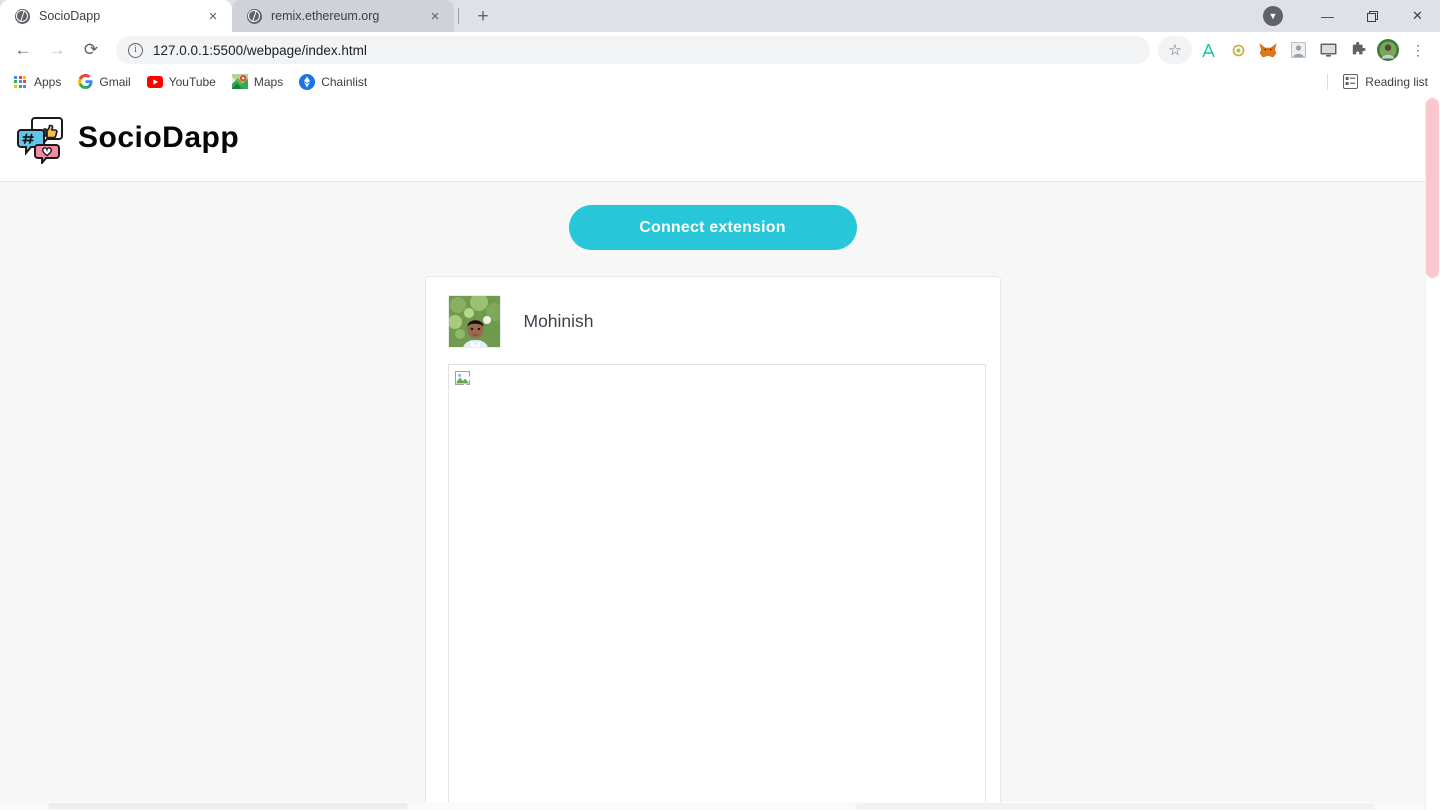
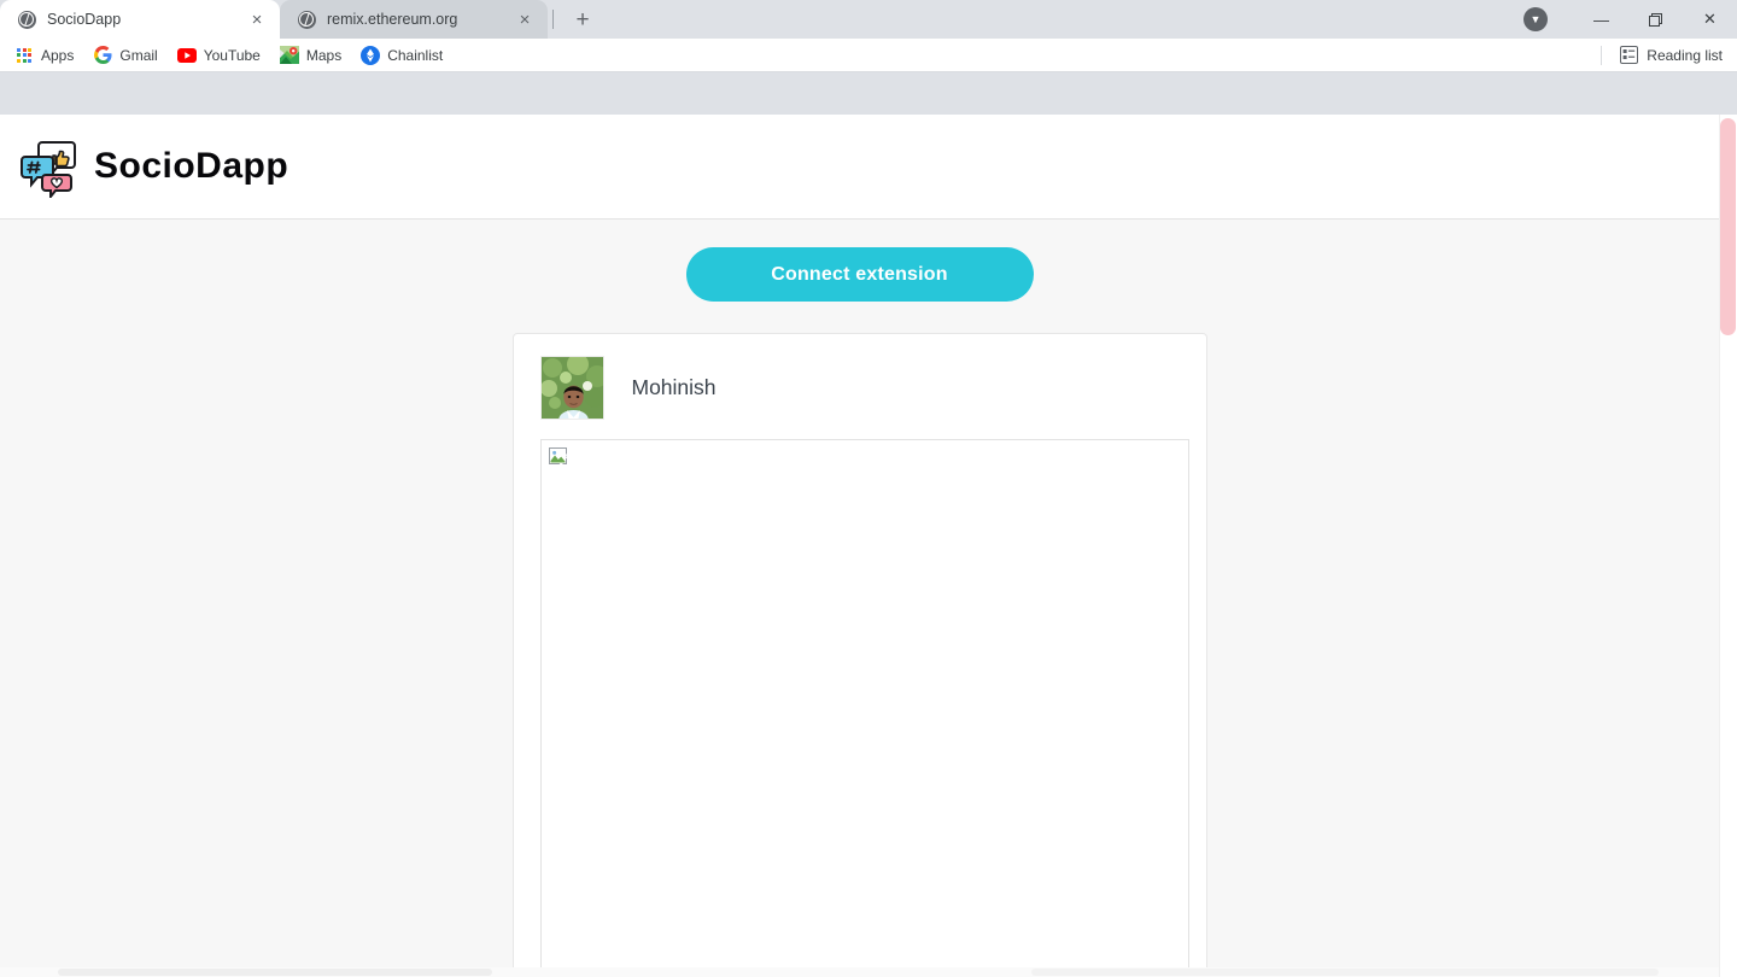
  SocioDapp
  ×
  remix.ethereum.org
  ×
  +
  ▼
  —
  ✕
- ←
- →
- ⟳
- i
- 127.0.0.1:5500/webpage/index.html
- ☆
- ⋮
  Apps
  Gmail
  YouTube
  Maps
  Chainlist
  Reading list
  SocioDapp
  Connect extension
  Mohinish
